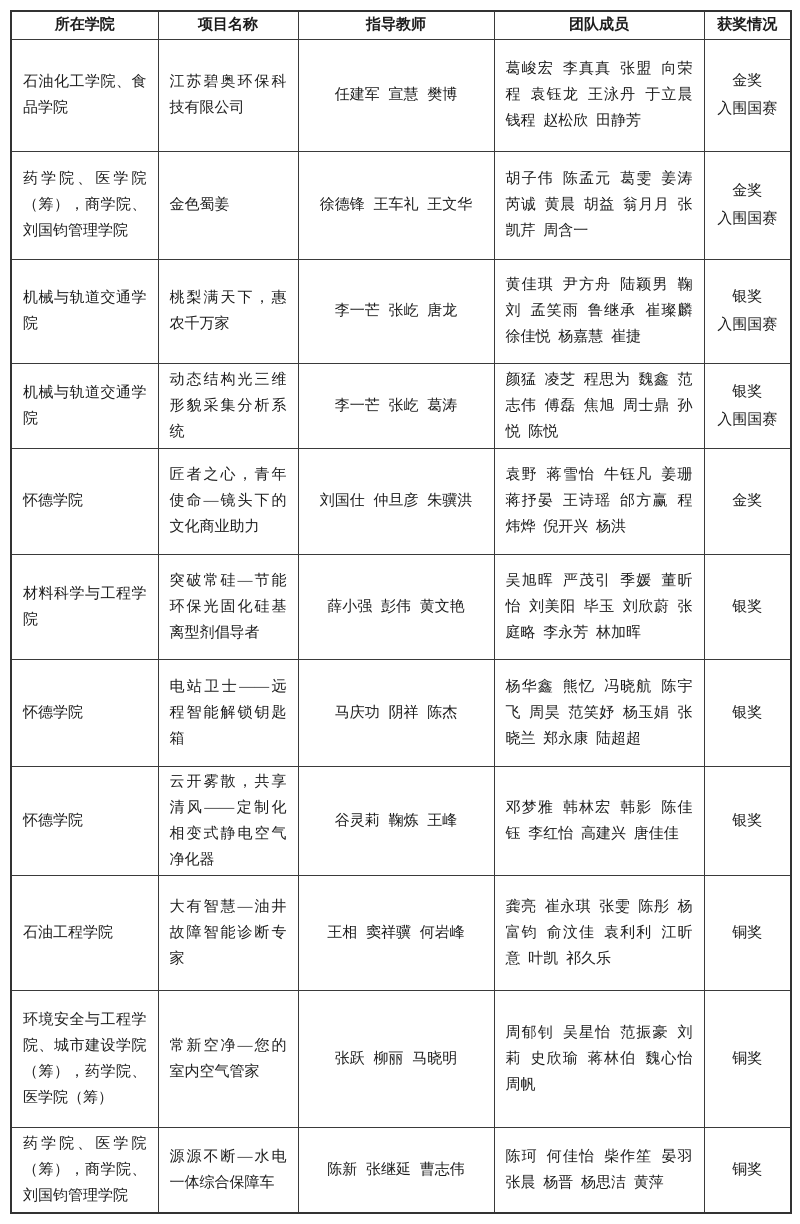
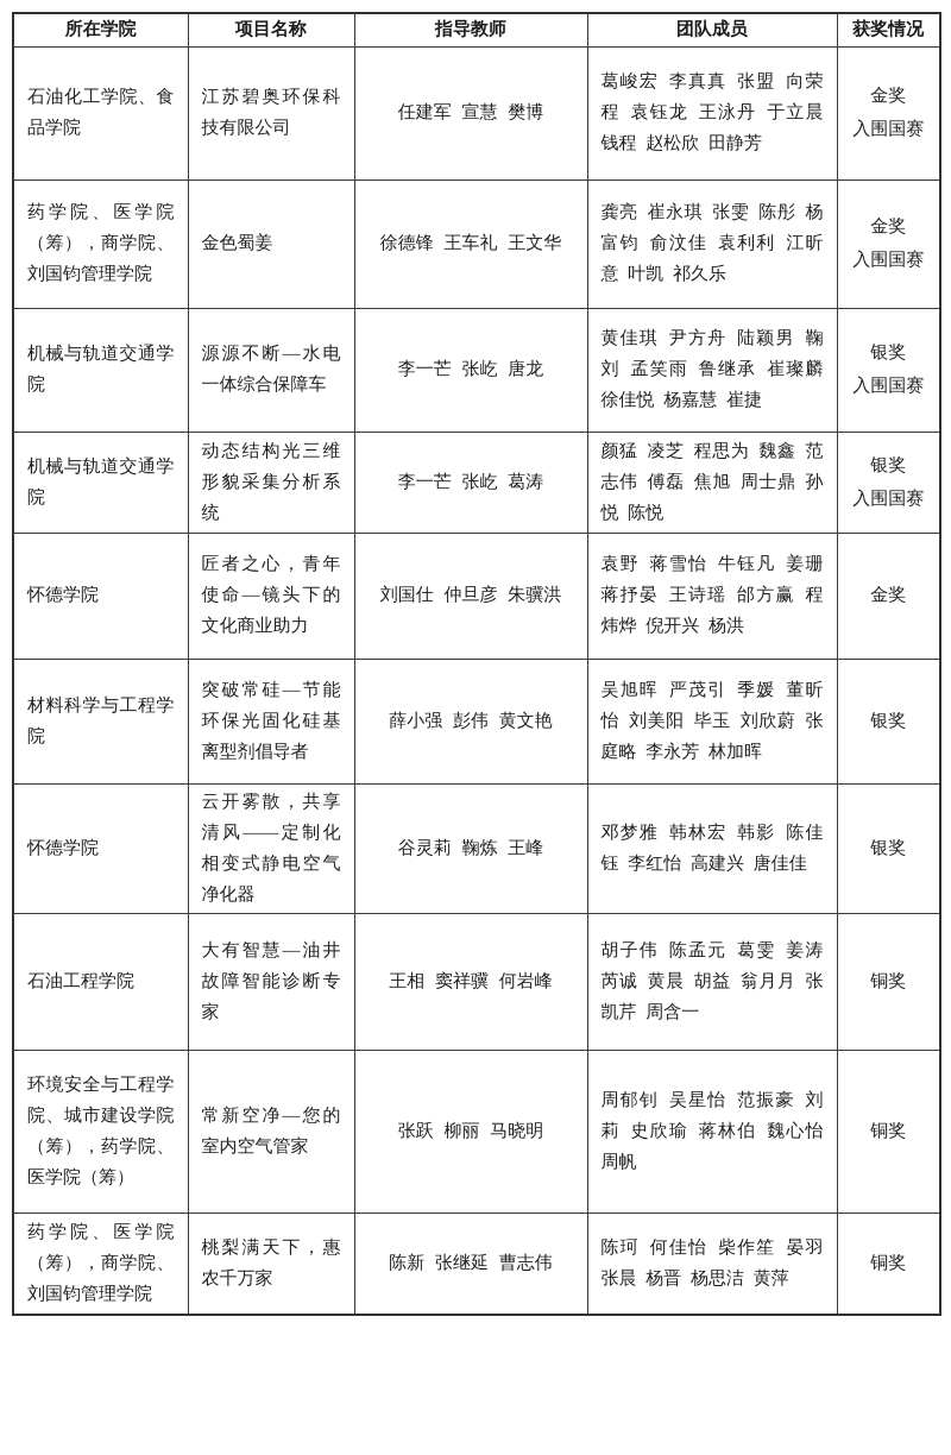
  所在学院	项目名称	指导教师	团队成员	获奖情况
  石油化工学院、食品学院	江苏碧奥环保科技有限公司	任建军 宣慧 樊博	葛峻宏 李真真 张盟 向荣程 袁钰龙 王泳丹 于立晨 钱程 赵松欣 田静芳	金奖 入围国赛
- 药学院、医学院（筹），商学院、刘国钧管理学院	金色蜀姜	徐德锋 王车礼 王文华	胡子伟 陈孟元 葛雯 姜涛 芮诚 黄晨 胡益 翁月月 张凯芹 周含一	金奖 入围国赛
+ 药学院、医学院（筹），商学院、刘国钧管理学院	金色蜀姜	徐德锋 王车礼 王文华	龚亮 崔永琪 张雯 陈彤 杨富钧 俞汶佳 袁利利 江昕意 叶凯 祁久乐	金奖 入围国赛
- 机械与轨道交通学院	桃梨满天下，惠农千万家	李一芒 张屹 唐龙	黄佳琪 尹方舟 陆颖男 鞠刘 孟笑雨 鲁继承 崔璨麟 徐佳悦 杨嘉慧 崔捷	银奖 入围国赛
+ 机械与轨道交通学院	源源不断—水电一体综合保障车	李一芒 张屹 唐龙	黄佳琪 尹方舟 陆颖男 鞠刘 孟笑雨 鲁继承 崔璨麟 徐佳悦 杨嘉慧 崔捷	银奖 入围国赛
  机械与轨道交通学院	动态结构光三维形貌采集分析系统	李一芒 张屹 葛涛	颜猛 凌芝 程思为 魏鑫 范志伟 傅磊 焦旭 周士鼎 孙悦 陈悦	银奖 入围国赛
  怀德学院	匠者之心，青年使命—镜头下的文化商业助力	刘国仕 仲旦彦 朱骥洪	袁野 蒋雪怡 牛钰凡 姜珊 蒋抒晏 王诗瑶 邰方赢 程炜烨 倪开兴 杨洪	金奖
  材料科学与工程学院	突破常硅—节能环保光固化硅基离型剂倡导者	薛小强 彭伟 黄文艳	吴旭晖 严茂引 季媛 董昕怡 刘美阳 毕玉 刘欣蔚 张庭略 李永芳 林加晖	银奖
- 怀德学院	电站卫士——远程智能解锁钥匙箱	马庆功 阴祥 陈杰	杨华鑫 熊忆 冯晓航 陈宇飞 周昊 范笑妤 杨玉娟 张晓兰 郑永康 陆超超	银奖
  怀德学院	云开雾散，共享清风——定制化相变式静电空气净化器	谷灵莉 鞠炼 王峰	邓梦雅 韩林宏 韩影 陈佳钰 李红怡 高建兴 唐佳佳	银奖
- 石油工程学院	大有智慧—油井故障智能诊断专家	王相 窦祥骥 何岩峰	龚亮 崔永琪 张雯 陈彤 杨富钧 俞汶佳 袁利利 江昕意 叶凯 祁久乐	铜奖
+ 石油工程学院	大有智慧—油井故障智能诊断专家	王相 窦祥骥 何岩峰	胡子伟 陈孟元 葛雯 姜涛 芮诚 黄晨 胡益 翁月月 张凯芹 周含一	铜奖
  环境安全与工程学院、城市建设学院（筹），药学院、医学院（筹）	常新空净—您的室内空气管家	张跃 柳丽 马晓明	周郁钊 吴星怡 范振豪 刘莉 史欣瑜 蒋林伯 魏心怡 周帆	铜奖
- 药学院、医学院（筹），商学院、刘国钧管理学院	源源不断—水电一体综合保障车	陈新 张继延 曹志伟	陈珂 何佳怡 柴作笙 晏羽张晨 杨晋 杨思洁 黄萍	铜奖
+ 药学院、医学院（筹），商学院、刘国钧管理学院	桃梨满天下，惠农千万家	陈新 张继延 曹志伟	陈珂 何佳怡 柴作笙 晏羽张晨 杨晋 杨思洁 黄萍	铜奖
